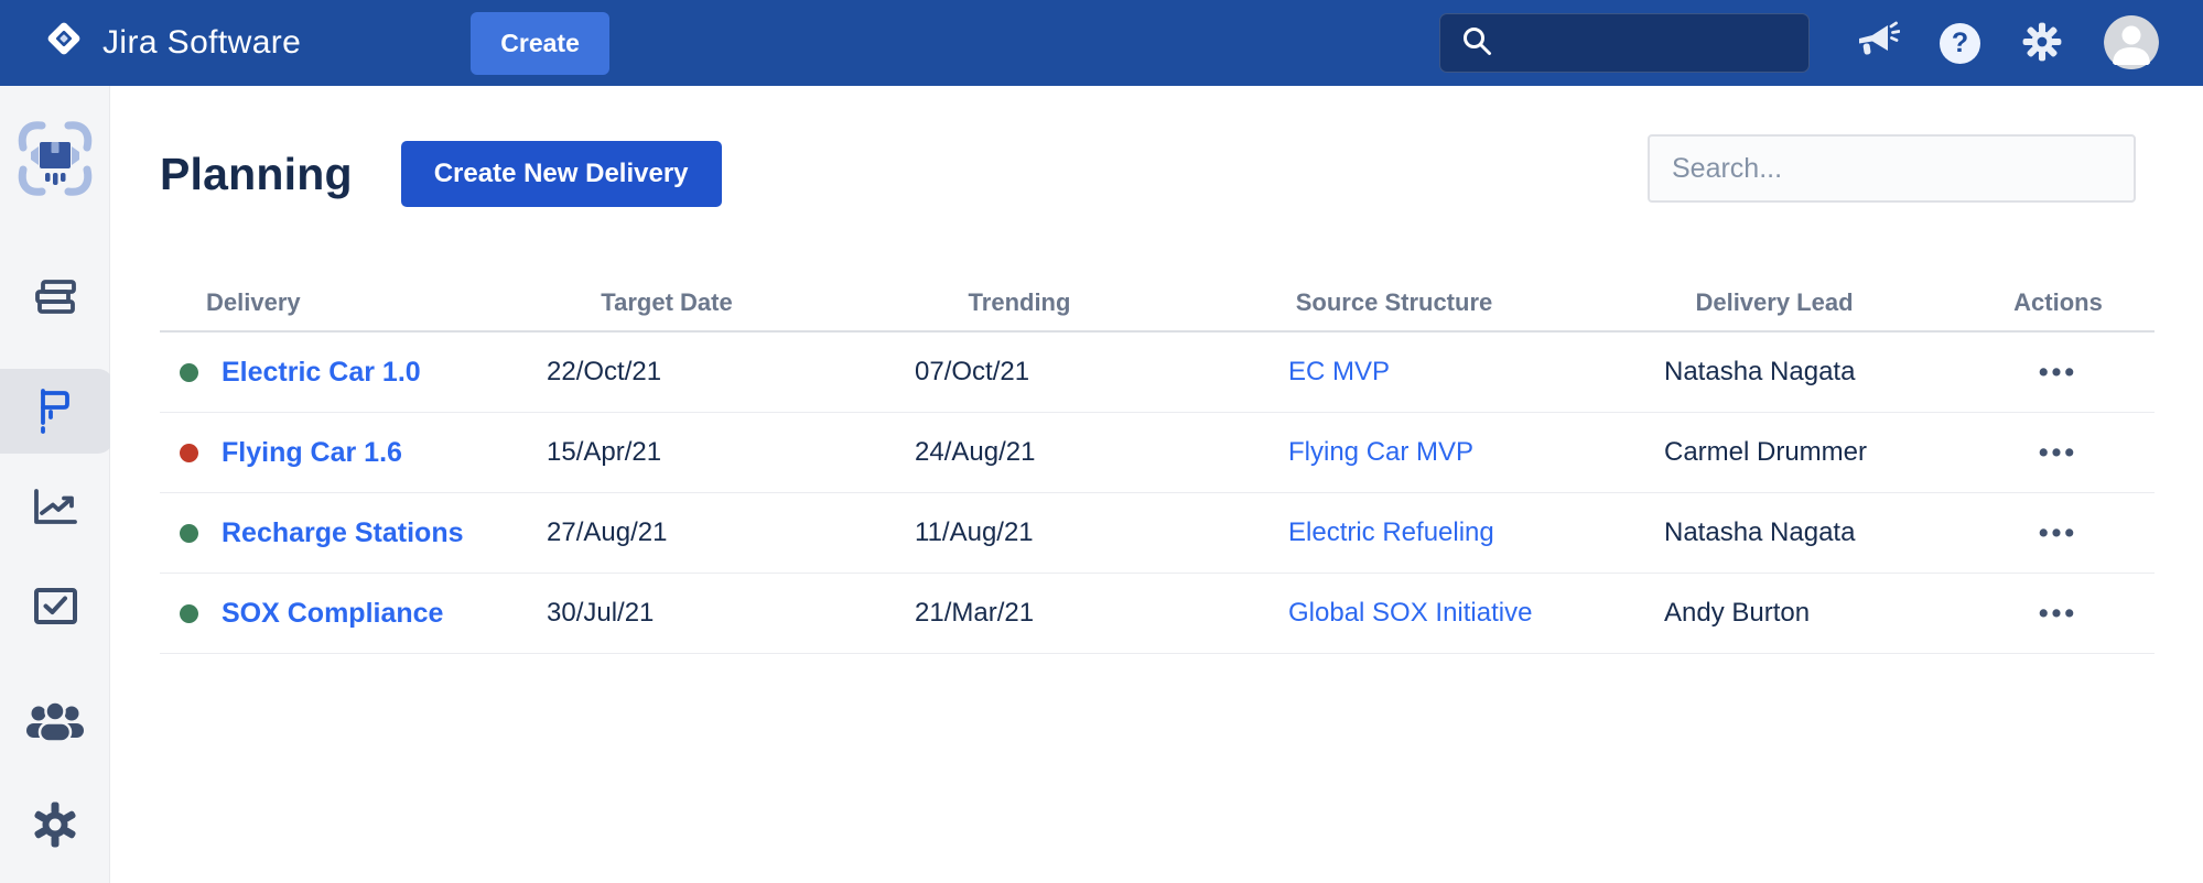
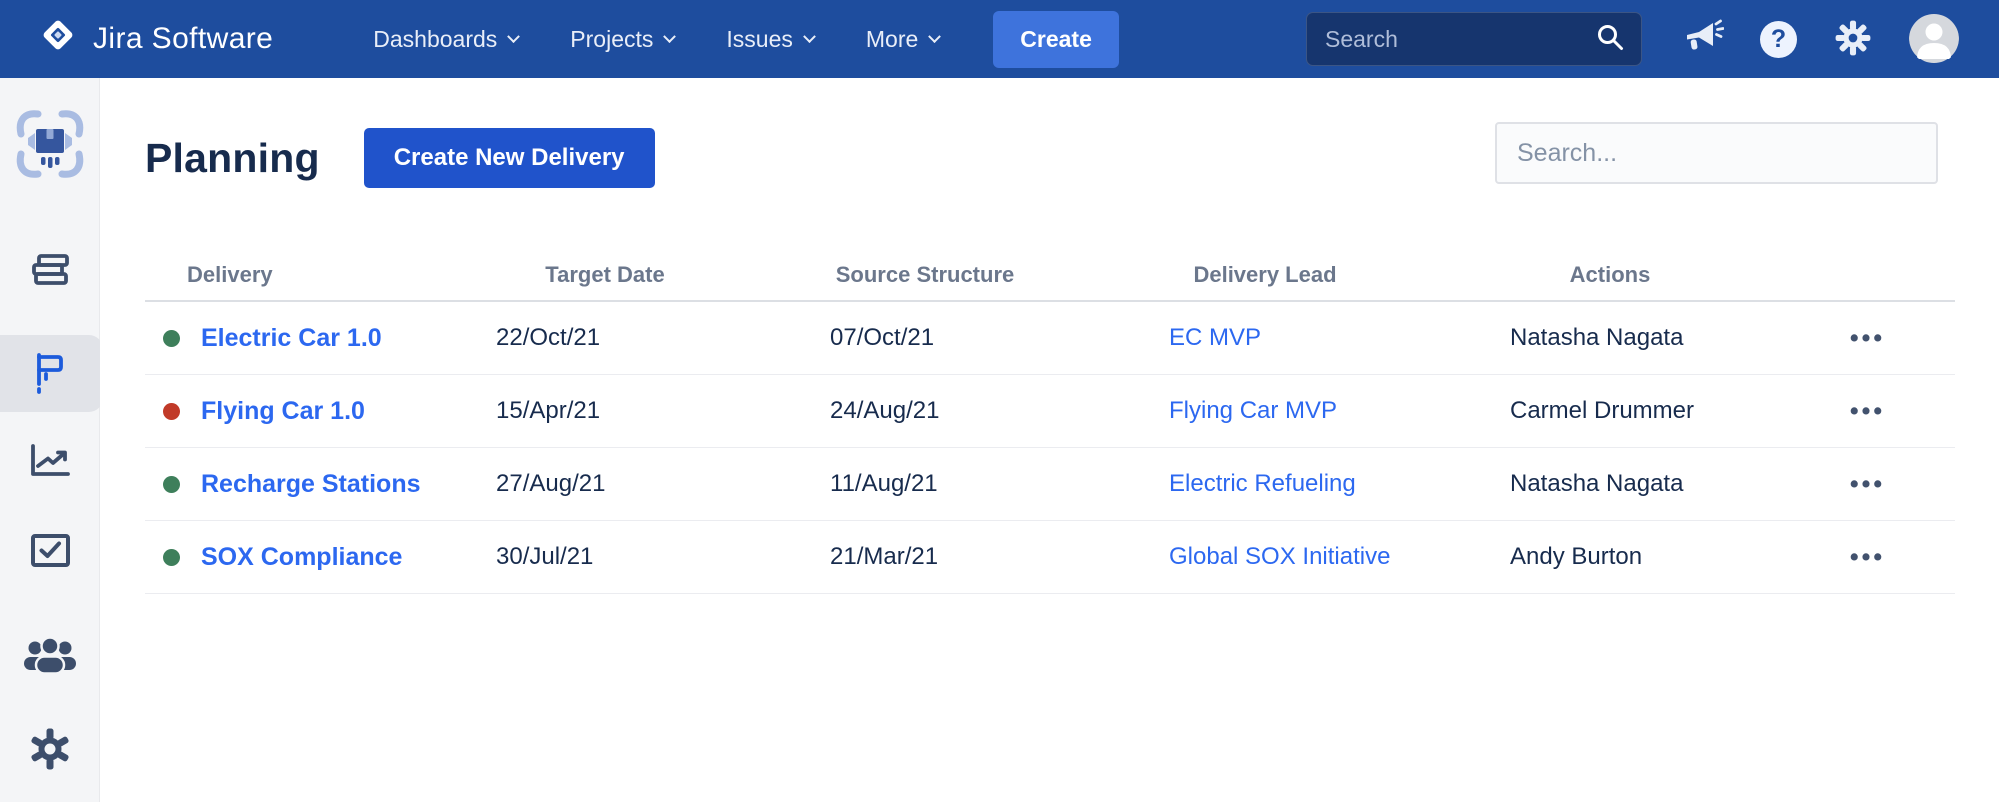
  Jira Software
+ Dashboards
+ Projects
+ Issues
+ More
  Create
+ Search
  ?
  Planning
  Create New Delivery
  Search...
  Delivery
  Target Date
- Trending
  Source Structure
  Delivery Lead
  Actions
  Electric Car 1.0
  22/Oct/21
  07/Oct/21
  EC MVP
  Natasha Nagata
  •••
- Flying Car 1.6
+ Flying Car 1.0
  15/Apr/21
  24/Aug/21
  Flying Car MVP
  Carmel Drummer
  •••
  Recharge Stations
  27/Aug/21
  11/Aug/21
  Electric Refueling
  Natasha Nagata
  •••
  SOX Compliance
  30/Jul/21
  21/Mar/21
  Global SOX Initiative
  Andy Burton
  •••
